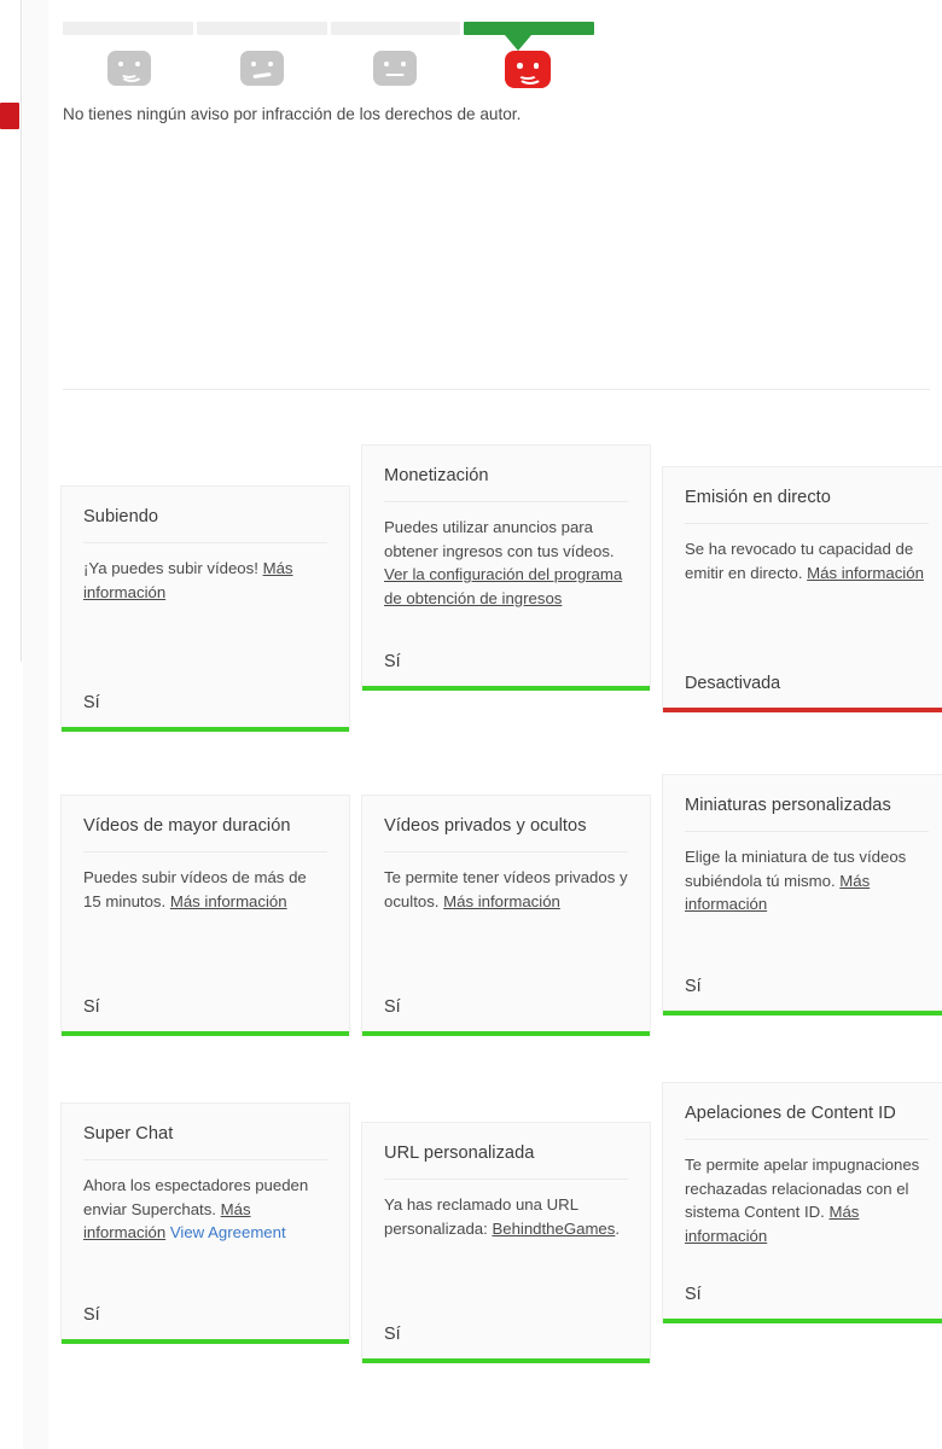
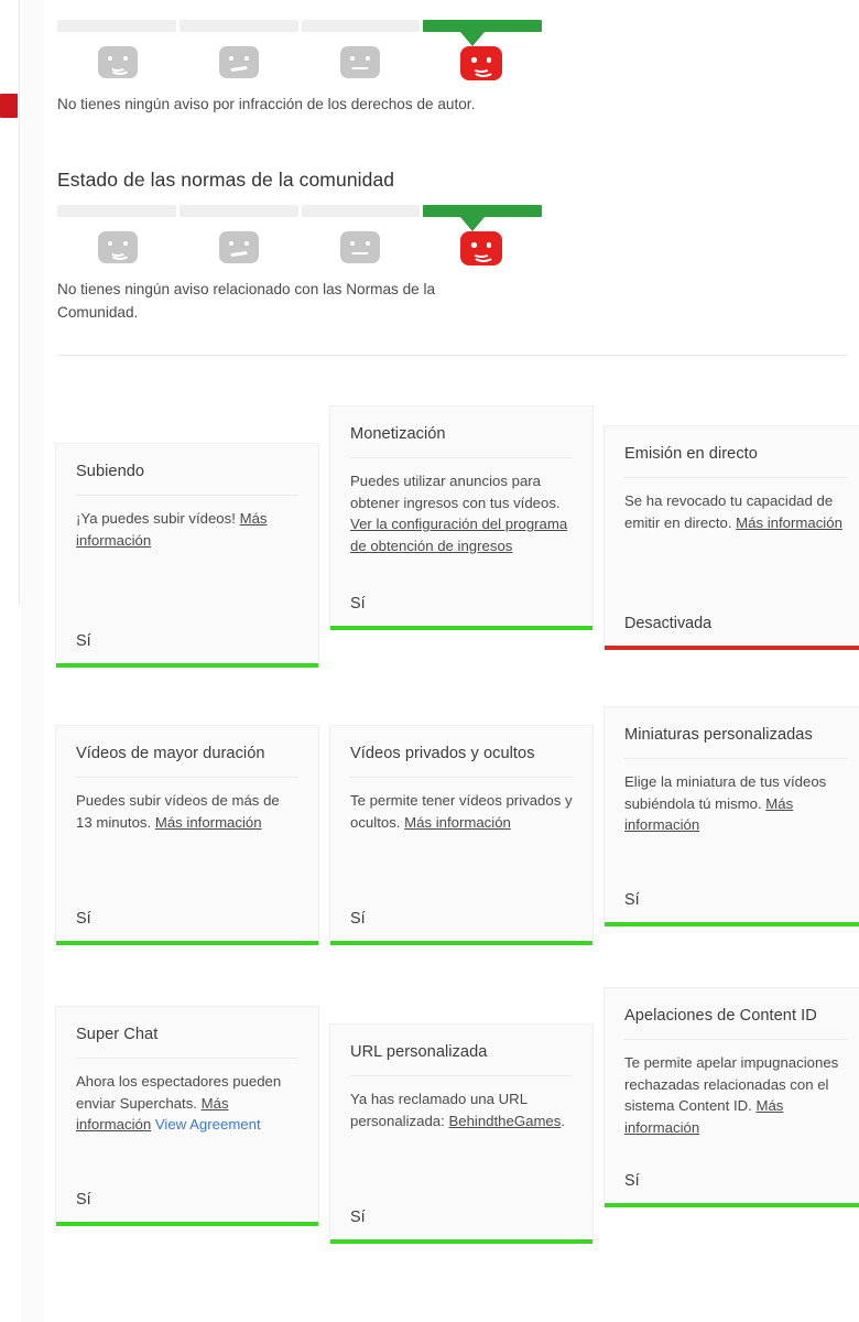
  No tienes ningún aviso por infracción de los derechos de autor.
+ Estado de las normas de la comunidad
+ No tienes ningún aviso relacionado con las Normas de la Comunidad.
  Subiendo
  ¡Ya puedes subir vídeos! Más información
  Sí
  Monetización
  Puedes utilizar anuncios para obtener ingresos con tus vídeos. Ver la configuración del programa de obtención de ingresos
  Sí
  Emisión en directo
  Se ha revocado tu capacidad de emitir en directo. Más información
  Desactivada
  Vídeos de mayor duración
- Puedes subir vídeos de más de 15 minutos. Más información
+ Puedes subir vídeos de más de 13 minutos. Más información
  Sí
  Vídeos privados y ocultos
  Te permite tener vídeos privados y ocultos. Más información
  Sí
  Miniaturas personalizadas
  Elige la miniatura de tus vídeos subiéndola tú mismo. Más información
  Sí
  Super Chat
  Ahora los espectadores pueden enviar Superchats. Más información View Agreement
  Sí
  URL personalizada
  Ya has reclamado una URL personalizada: BehindtheGames.
  Sí
  Apelaciones de Content ID
  Te permite apelar impugnaciones rechazadas relacionadas con el sistema Content ID. Más información
  Sí
